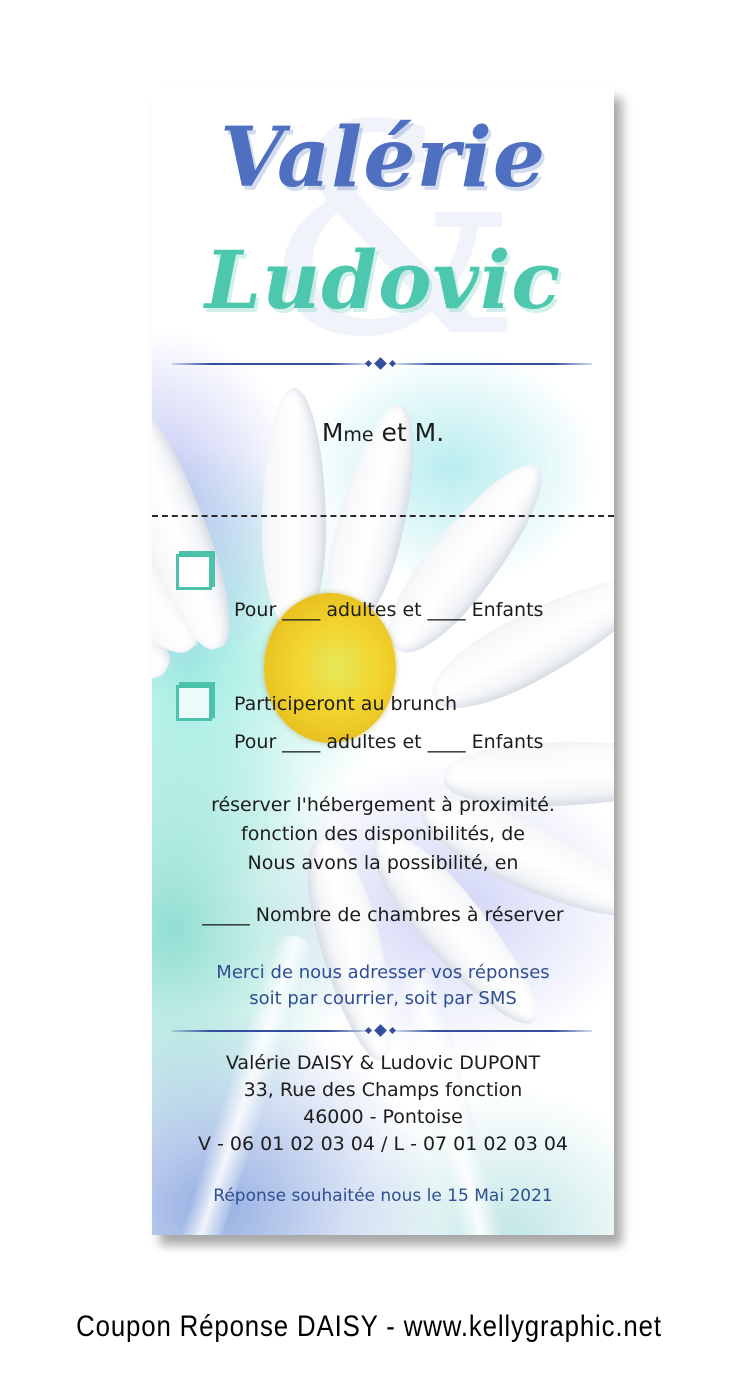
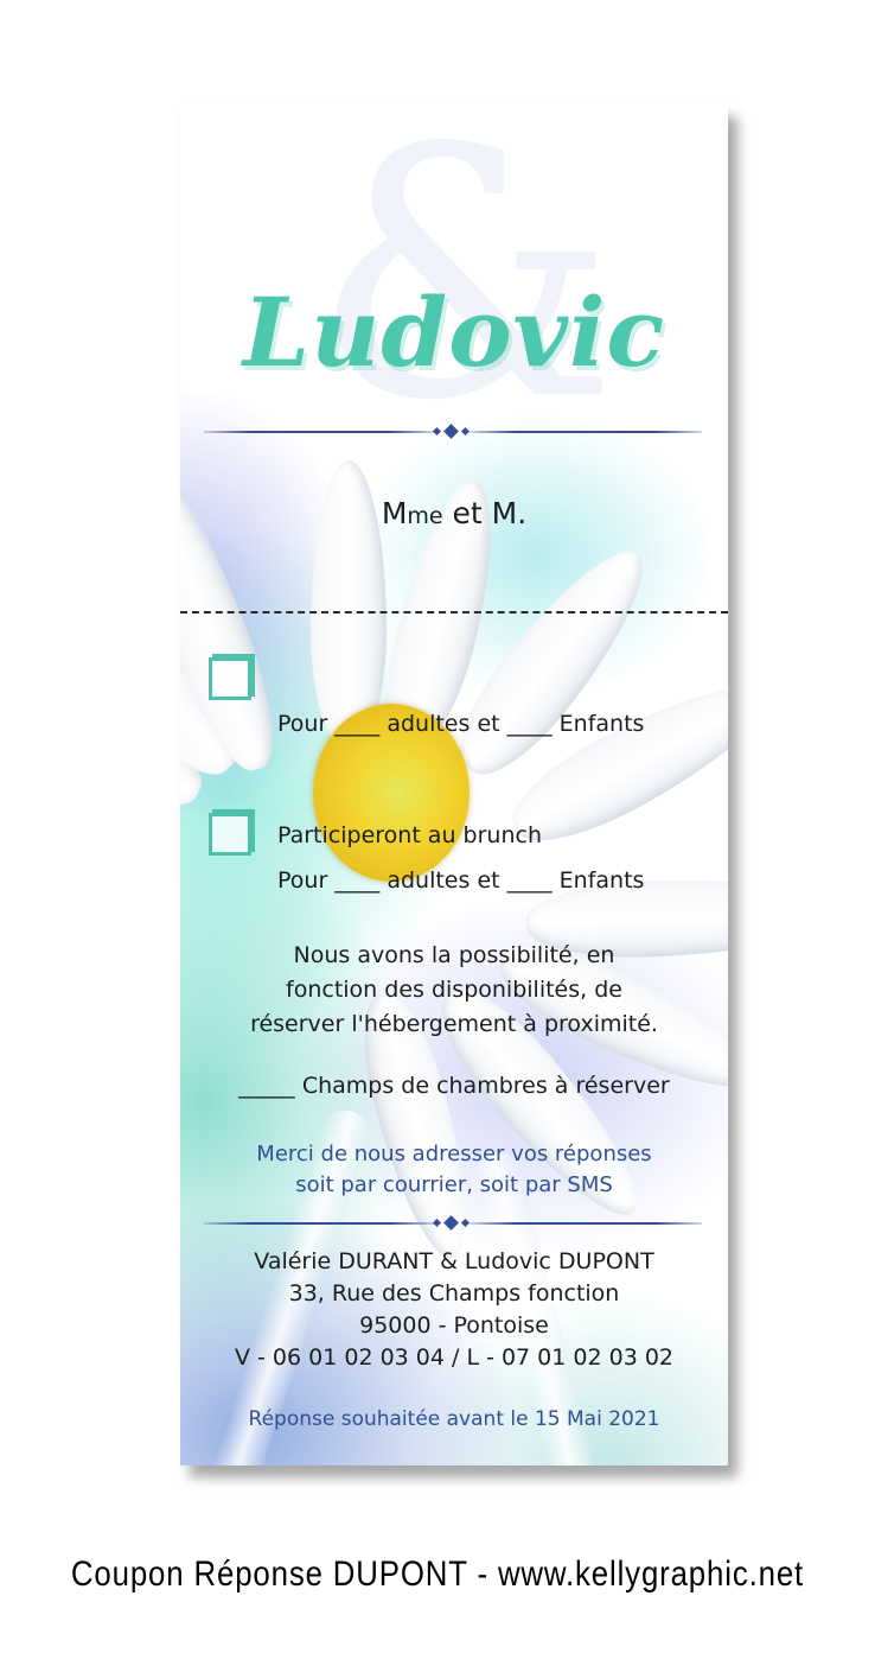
  &
- Valérie
  Ludovic
  Mme et M.
  Pour ____ adultes et ____ Enfants
  Participeront au brunch
  Pour ____ adultes et ____ Enfants
- réserver l'hébergement à proximité.
+ Nous avons la possibilité, en
  fonction des disponibilités, de
- Nous avons la possibilité, en
+ réserver l'hébergement à proximité.
- _____ Nombre de chambres à réserver
+ _____ Champs de chambres à réserver
  Merci de nous adresser vos réponses
  soit par courrier, soit par SMS
- Valérie DAISY & Ludovic DUPONT
+ Valérie DURANT & Ludovic DUPONT
  33, Rue des Champs fonction
- 46000 - Pontoise
+ 95000 - Pontoise
- V - 06 01 02 03 04 / L - 07 01 02 03 04
+ V - 06 01 02 03 04 / L - 07 01 02 03 02
- Réponse souhaitée nous le 15 Mai 2021
+ Réponse souhaitée avant le 15 Mai 2021
- Coupon Réponse DAISY - www.kellygraphic.net
+ Coupon Réponse DUPONT - www.kellygraphic.net
